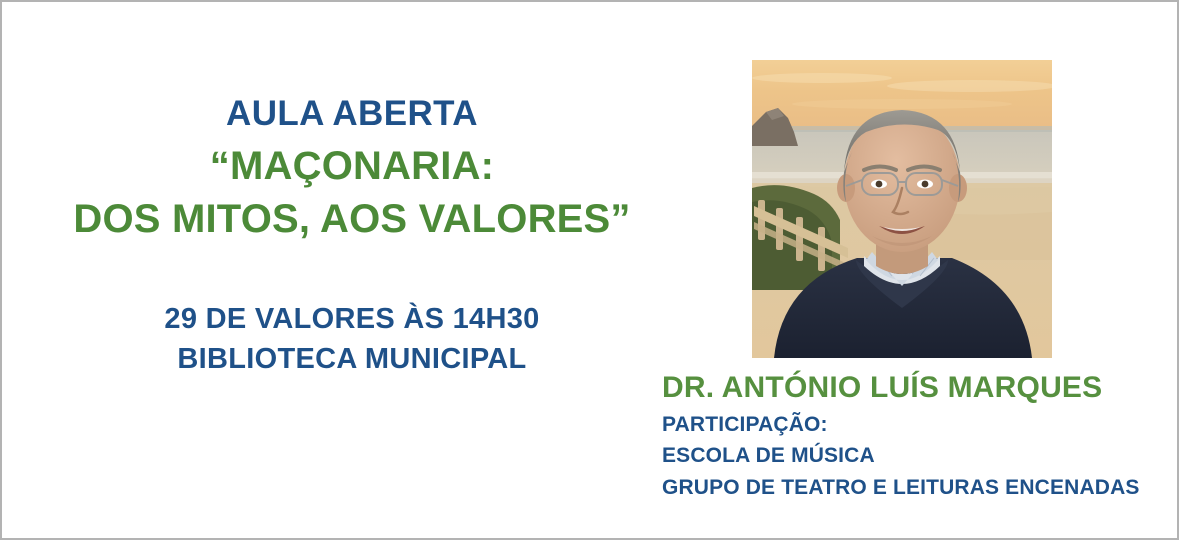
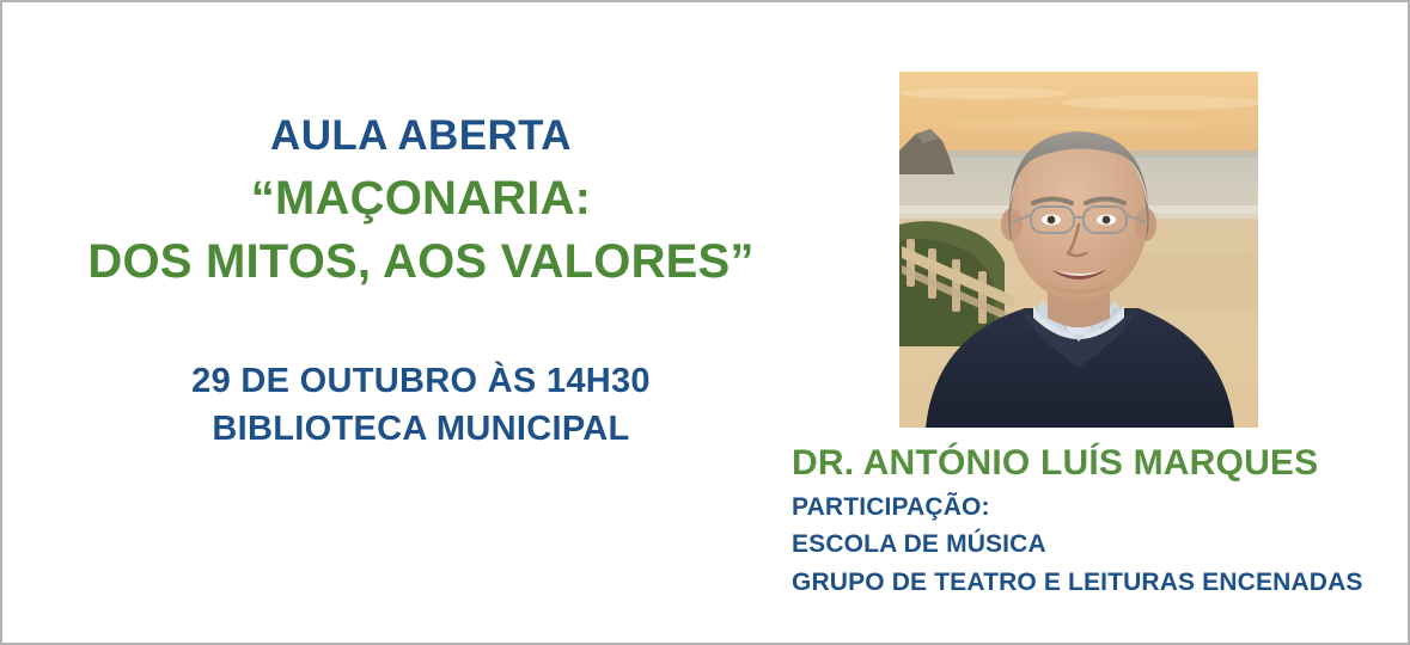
  AULA ABERTA
  “MAÇONARIA:
  DOS MITOS, AOS VALORES”
- 29 DE VALORES ÀS 14H30
+ 29 DE OUTUBRO ÀS 14H30
  BIBLIOTECA MUNICIPAL
  DR. ANTÓNIO LUÍS MARQUES
  PARTICIPAÇÃO:
  ESCOLA DE MÚSICA
  GRUPO DE TEATRO E LEITURAS ENCENADAS
